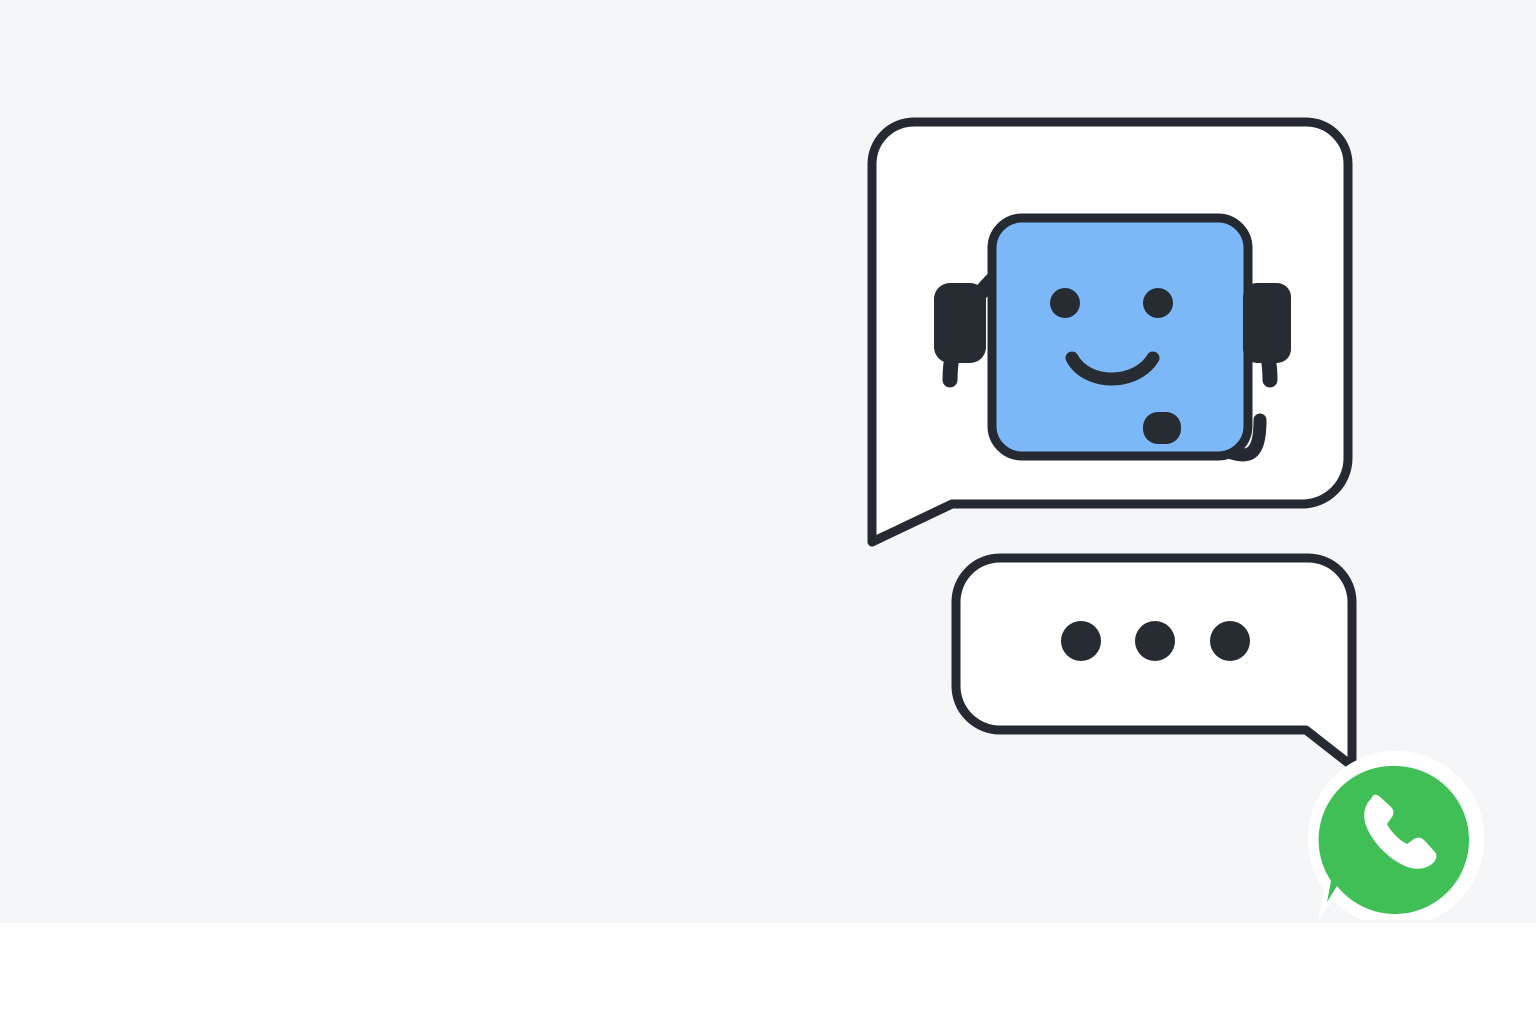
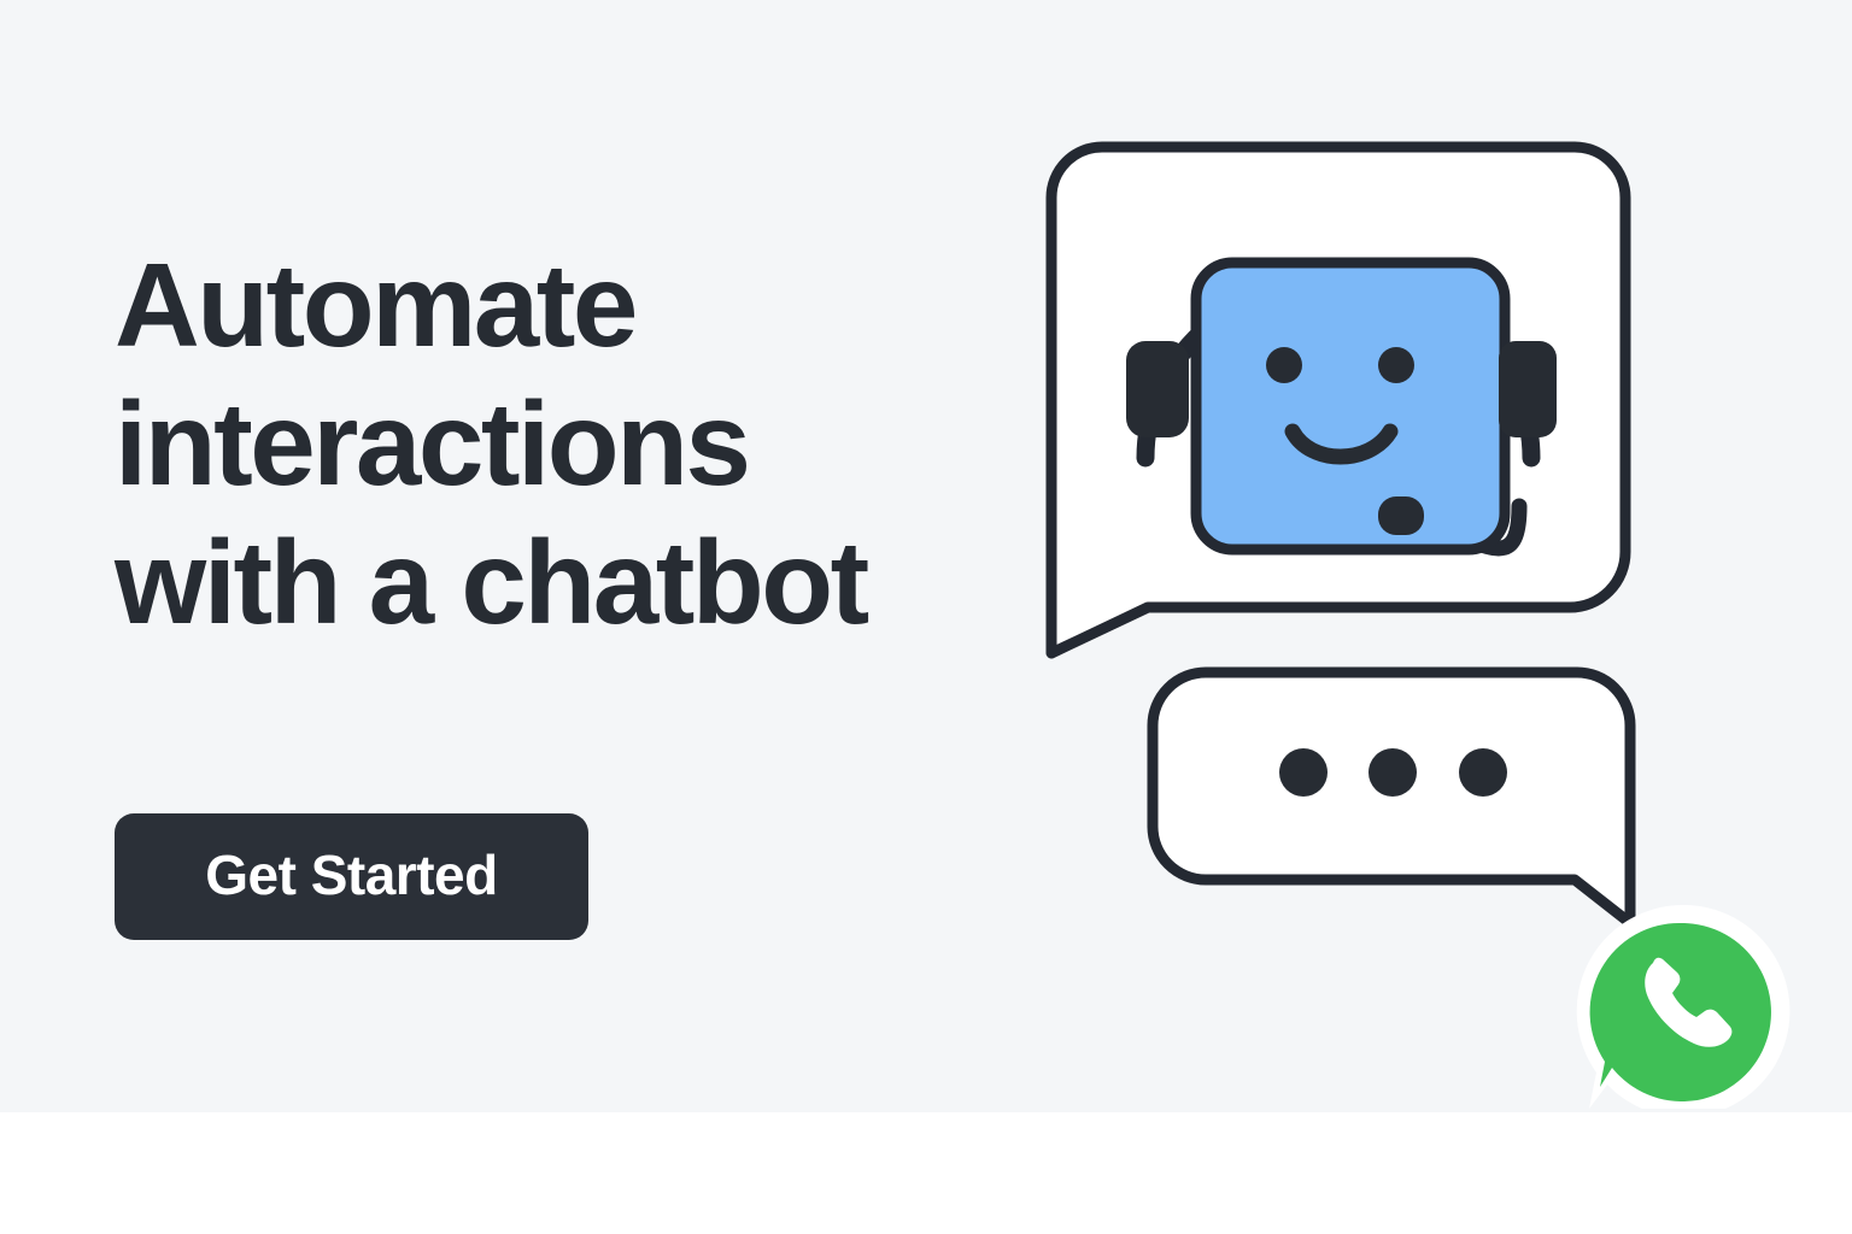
+ Automate
+ interactions
+ with a chatbot
+ Get Started
